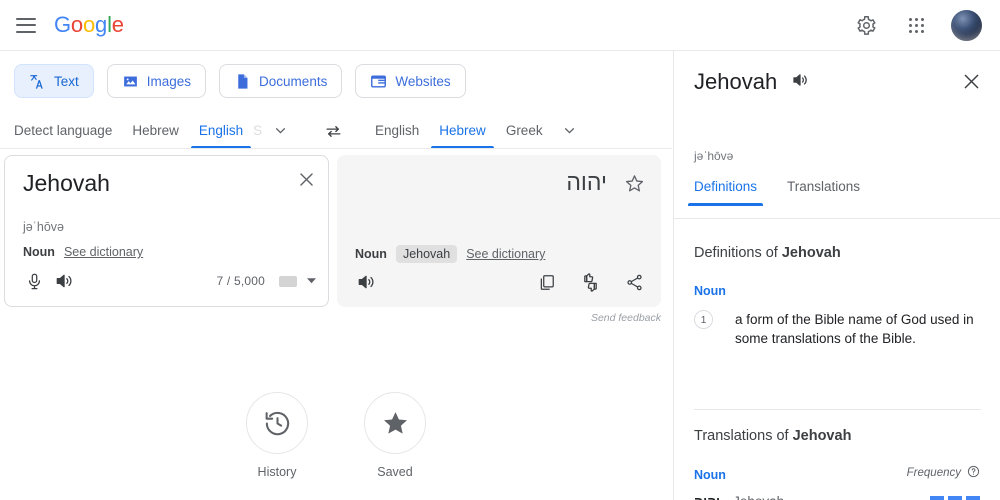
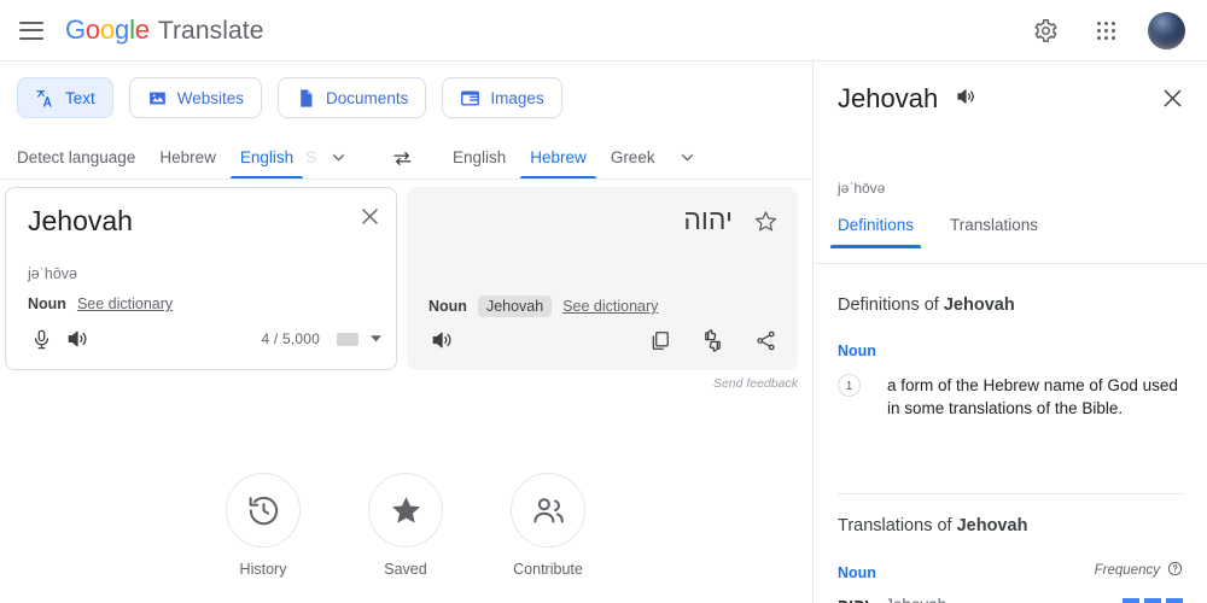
  Google
+ Translate
  Text
- Images
+ Websites
  Documents
- Websites
+ Images
  Detect language
  Hebrew
  English
  S
  English
  Hebrew
  Greek
  Jehovah
  jəˈhōvə
  Noun
  See dictionary
- 7 / 5,000
+ 4 / 5,000
  יהוה
  Noun
  Jehovah
  See dictionary
  Send feedback
  History
  Saved
+ Contribute
  Jehovah
  jəˈhōvə
  Definitions
  Translations
  Definitions of Jehovah
  Noun
  1
- a form of the Bible name of God used in some translations of the Bible.
+ a form of the Hebrew name of God used in some translations of the Bible.
  Translations of Jehovah
  Noun
  Frequency
